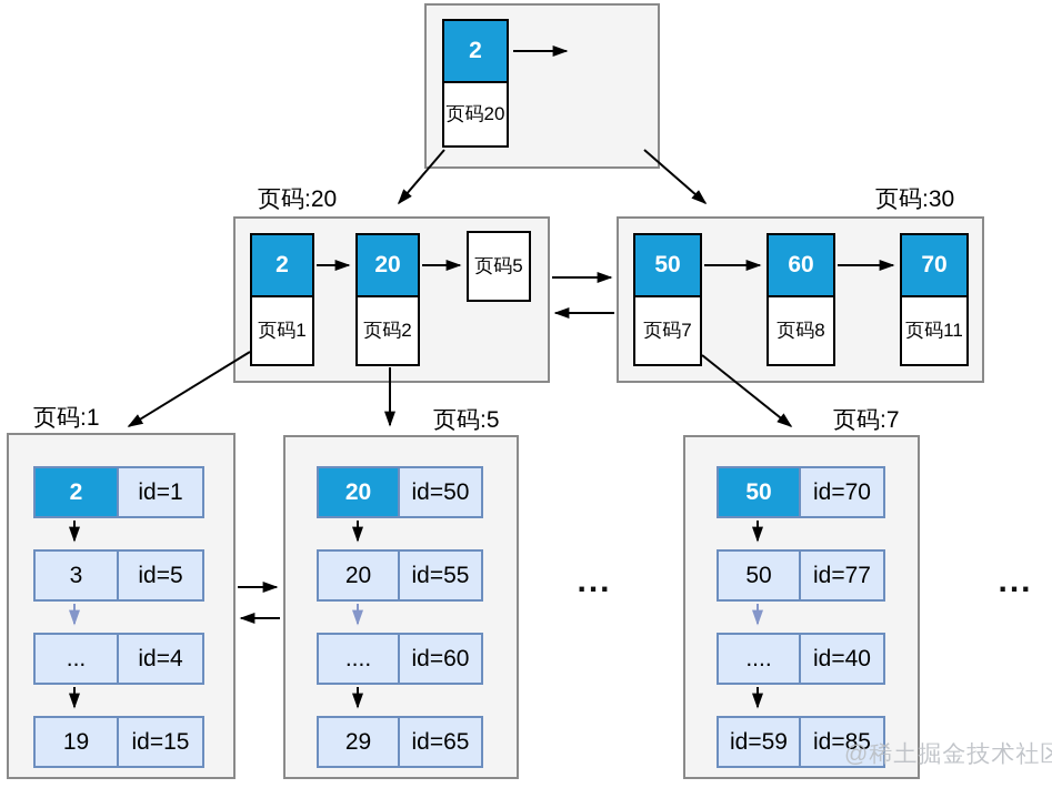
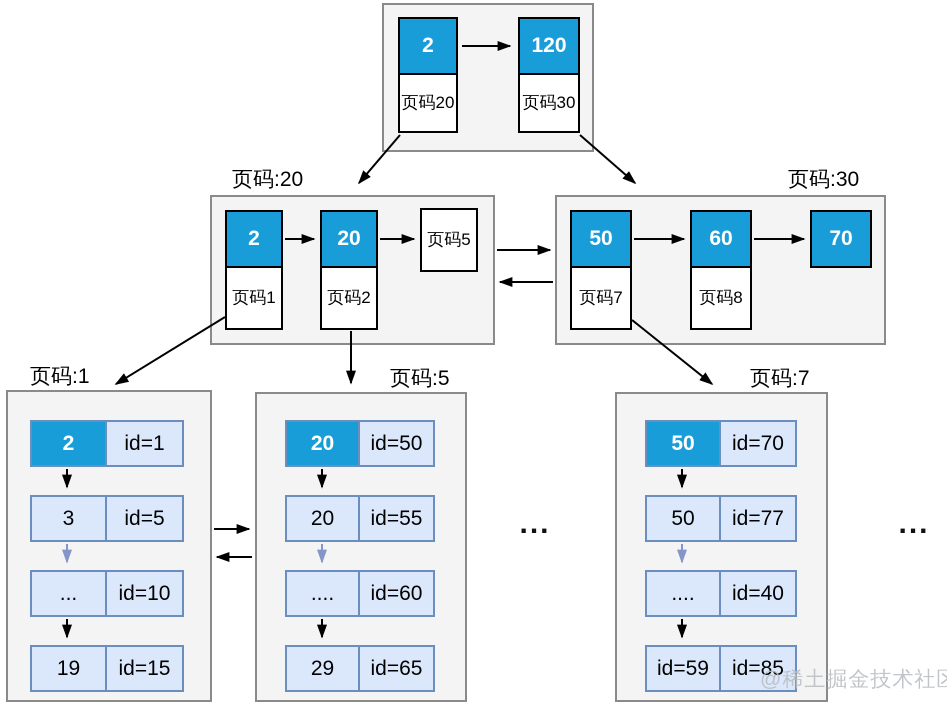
  2
  页码20
+ 120
+ 页码30
  页码:20
  2
  页码1
  20
  页码2
  页码5
  页码:30
  50
  页码7
  60
  页码8
  70
- 页码11
  页码:1
  2
  id=1
  3
  id=5
  ...
- id=4
+ id=10
  19
  id=15
  页码:5
  20
  id=50
  20
  id=55
  ....
  id=60
  29
  id=65
  页码:7
  50
  id=70
  50
  id=77
  ....
  id=40
  id=59
  id=85
  ...
  ...
  @稀土掘金技术社
